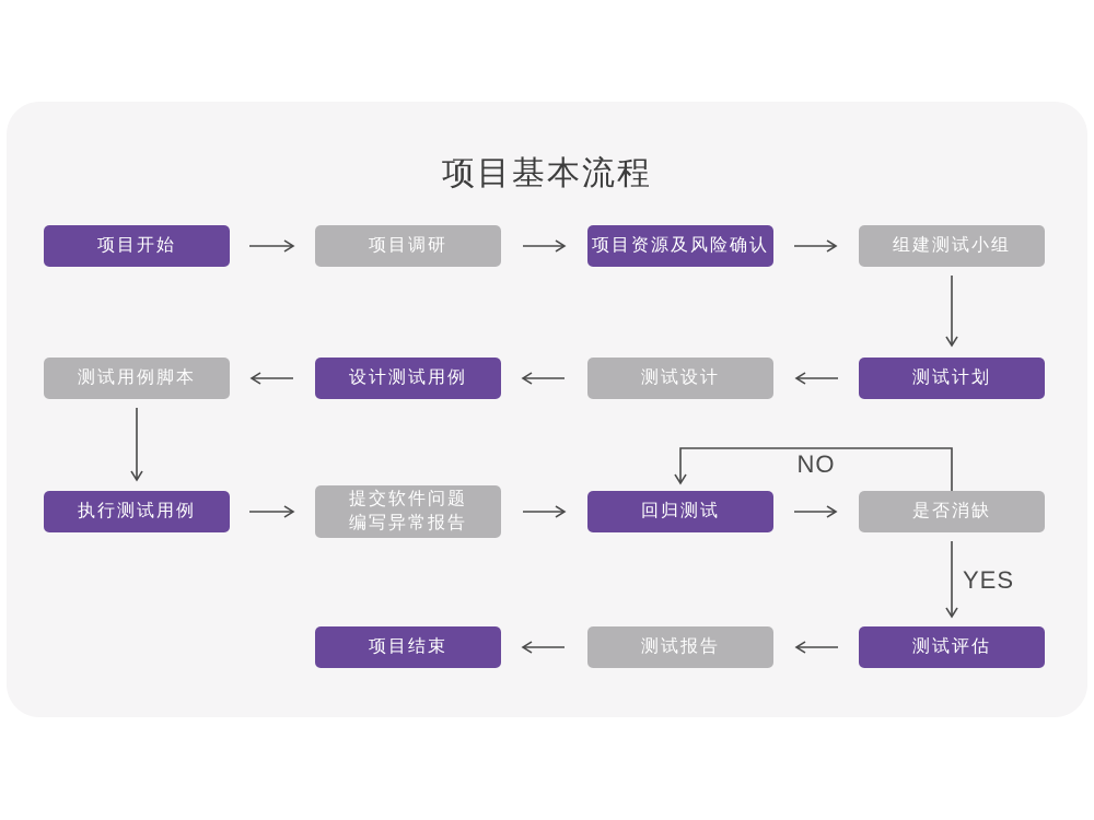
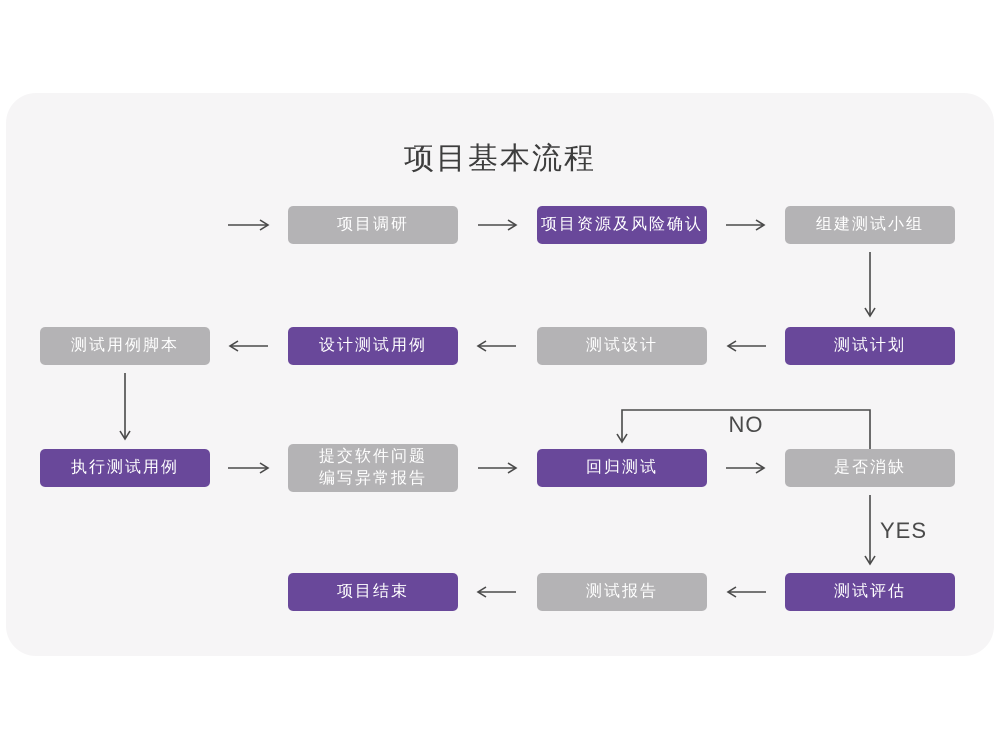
  项目基本流程
- 项目开始
  项目调研
  项目资源及风险确认
  组建测试小组
  测试用例脚本
  设计测试用例
  测试设计
  测试计划
  执行测试用例
  提交软件问题
  编写异常报告
  回归测试
  是否消缺
  项目结束
  测试报告
  测试评估
  NO
  YES
